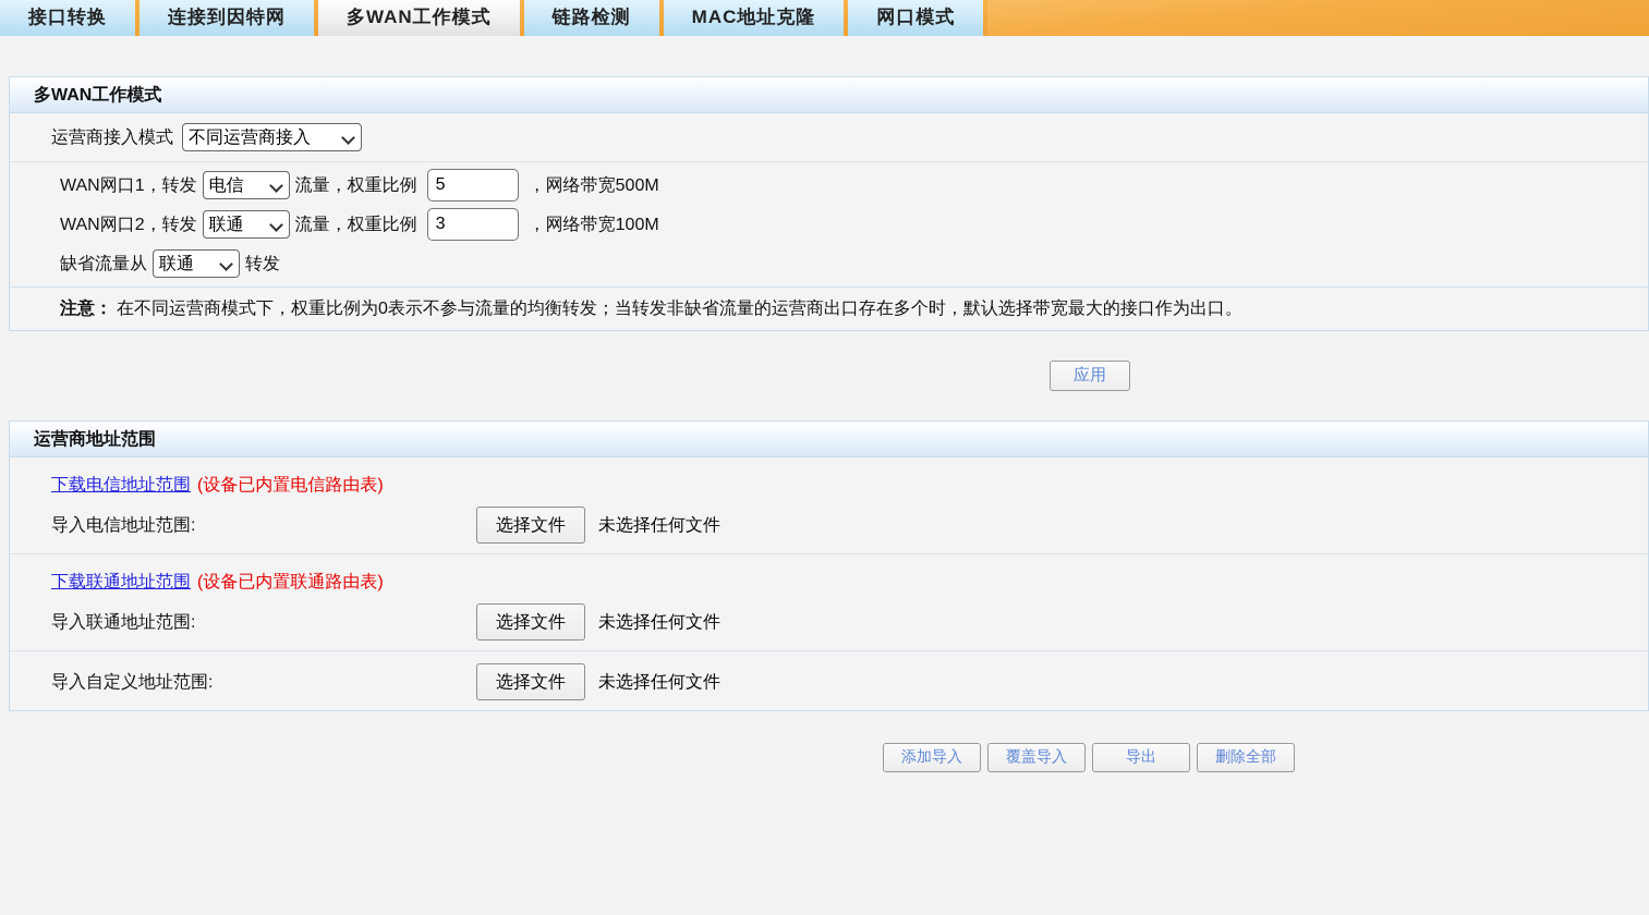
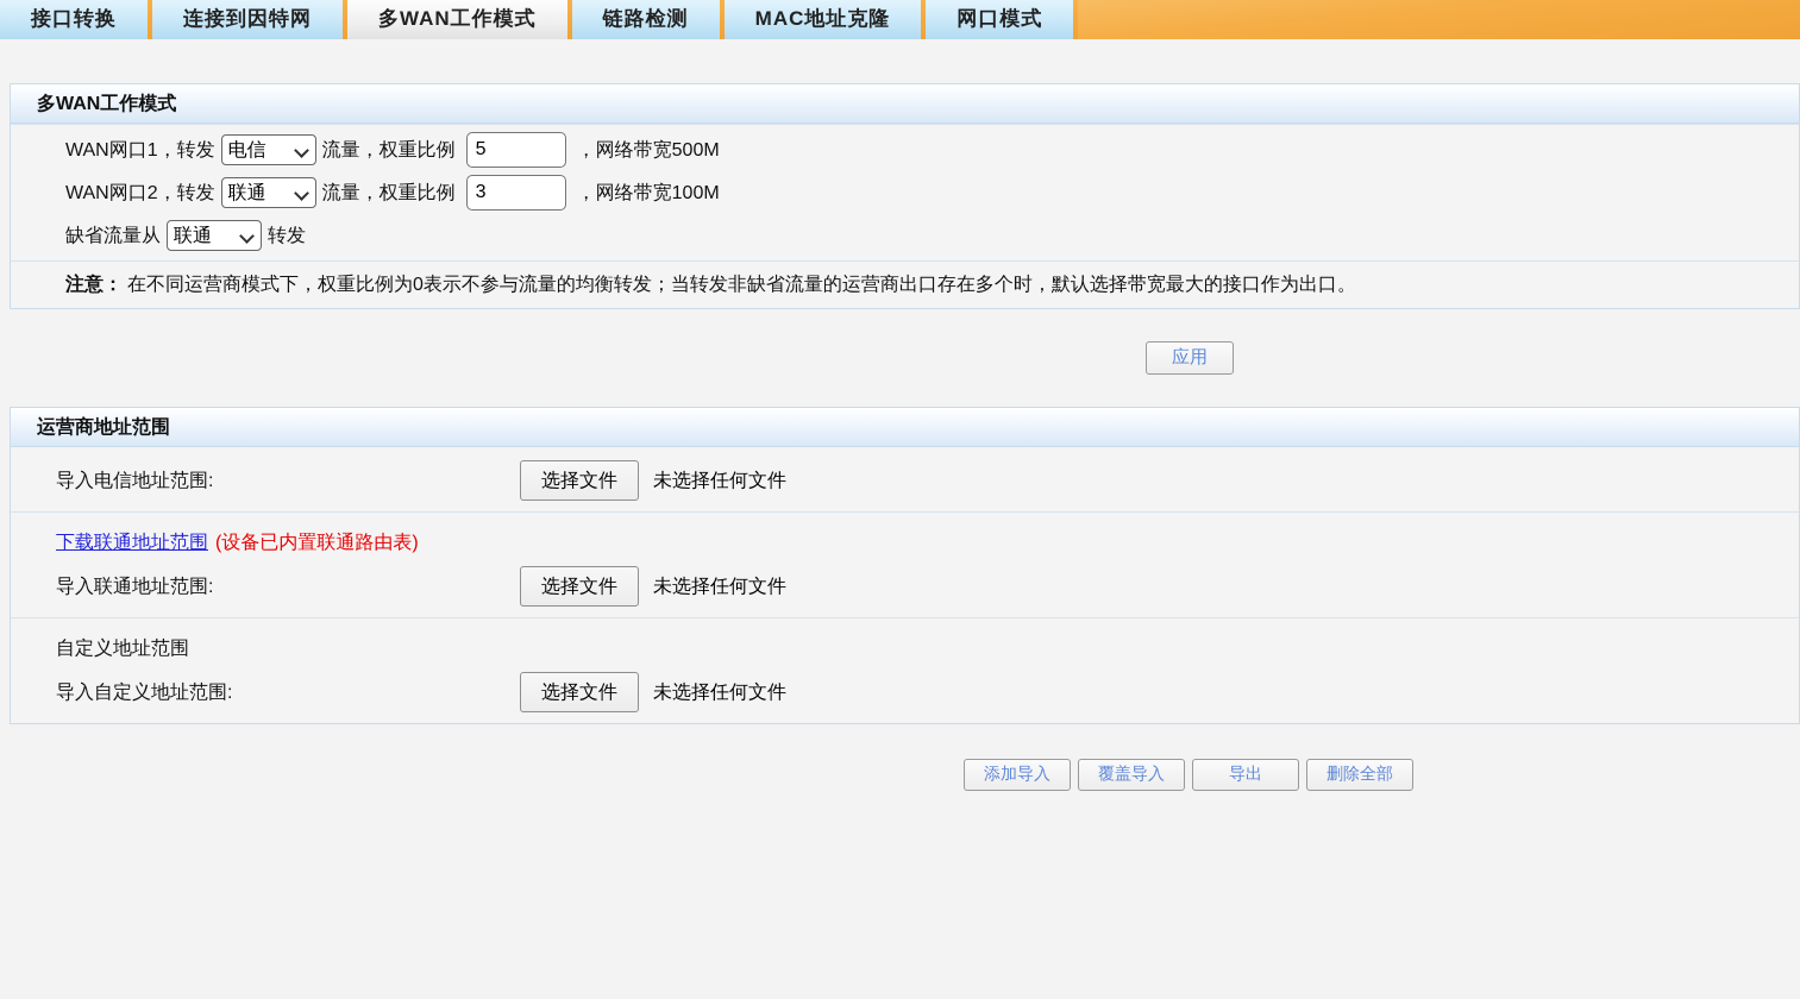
  接口转换
  连接到因特网
  多WAN工作模式
  链路检测
  MAC地址克隆
  网口模式
  多WAN工作模式
- 运营商接入模式
- 不同运营商接入
  WAN网口1，转发
  电信
  流量，权重比例
  5
  ，网络带宽500M
  WAN网口2，转发
  联通
  流量，权重比例
  3
  ，网络带宽100M
  缺省流量从
  联通
  转发
  注意： 在不同运营商模式下，权重比例为0表示不参与流量的均衡转发；当转发非缺省流量的运营商出口存在多个时，默认选择带宽最大的接口作为出口。
  应用
  运营商地址范围
- 下载电信地址范围
- (设备已内置电信路由表)
  导入电信地址范围:
  选择文件
  未选择任何文件
  下载联通地址范围
  (设备已内置联通路由表)
  导入联通地址范围:
  选择文件
  未选择任何文件
+ 自定义地址范围
  导入自定义地址范围:
  选择文件
  未选择任何文件
  添加导入
  覆盖导入
  导出
  删除全部
